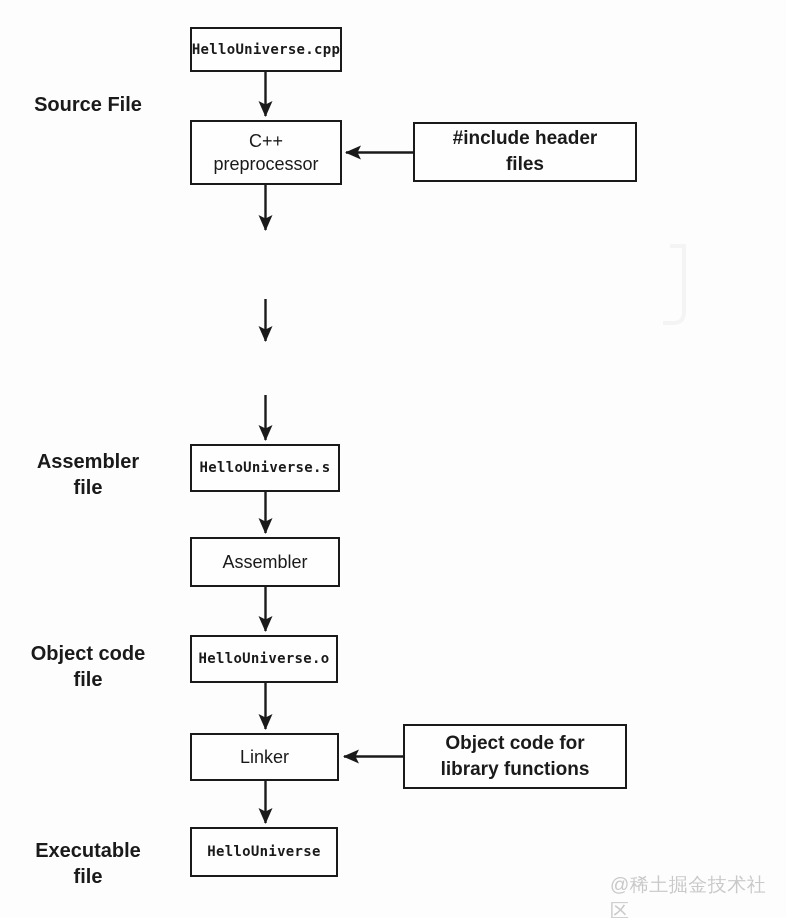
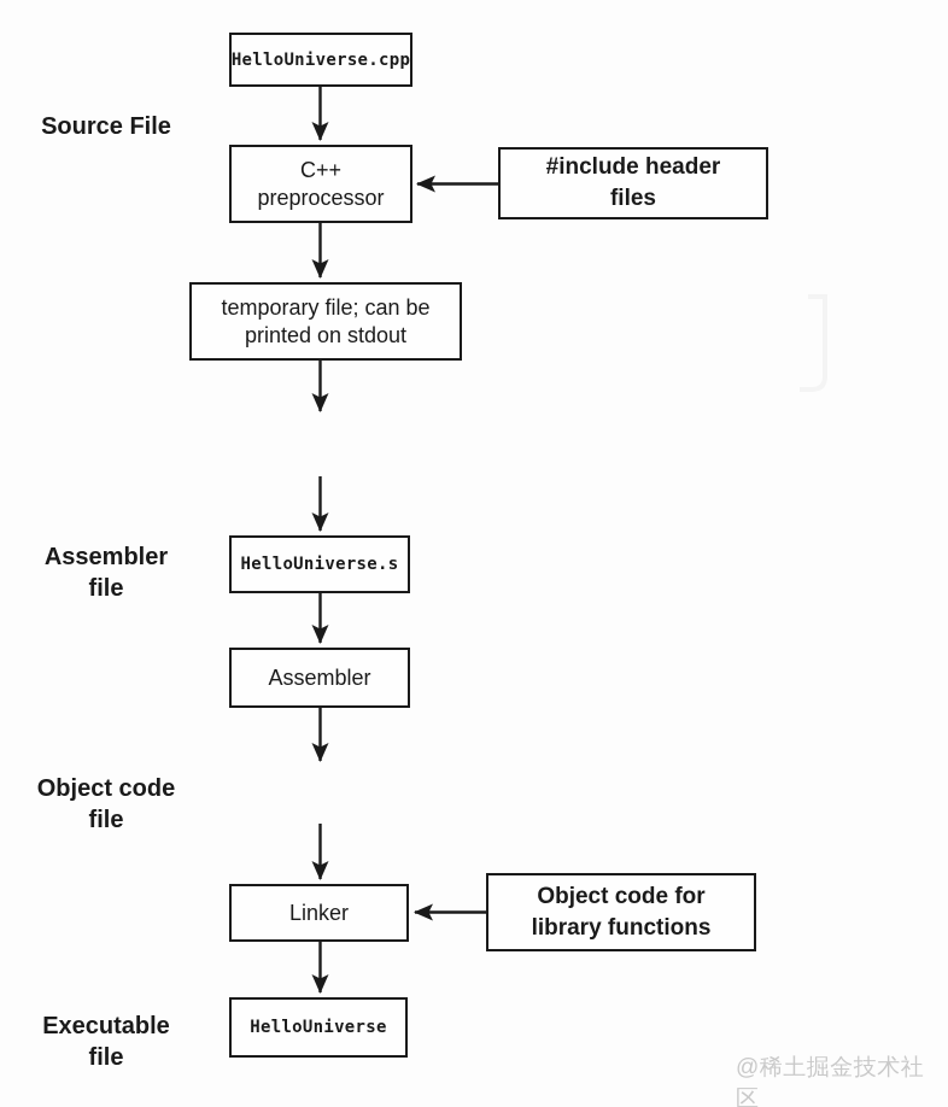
  Source File
  Assembler
  file
  Object code
  file
  Executable
  file
  HelloUniverse.cpp
  C++
  preprocessor
  #include header
  files
+ temporary file; can be
+ printed on stdout
  HelloUniverse.s
  Assembler
- HelloUniverse.o
  Linker
  Object code for
  library functions
  HelloUniverse
  @稀土掘金技术社区
